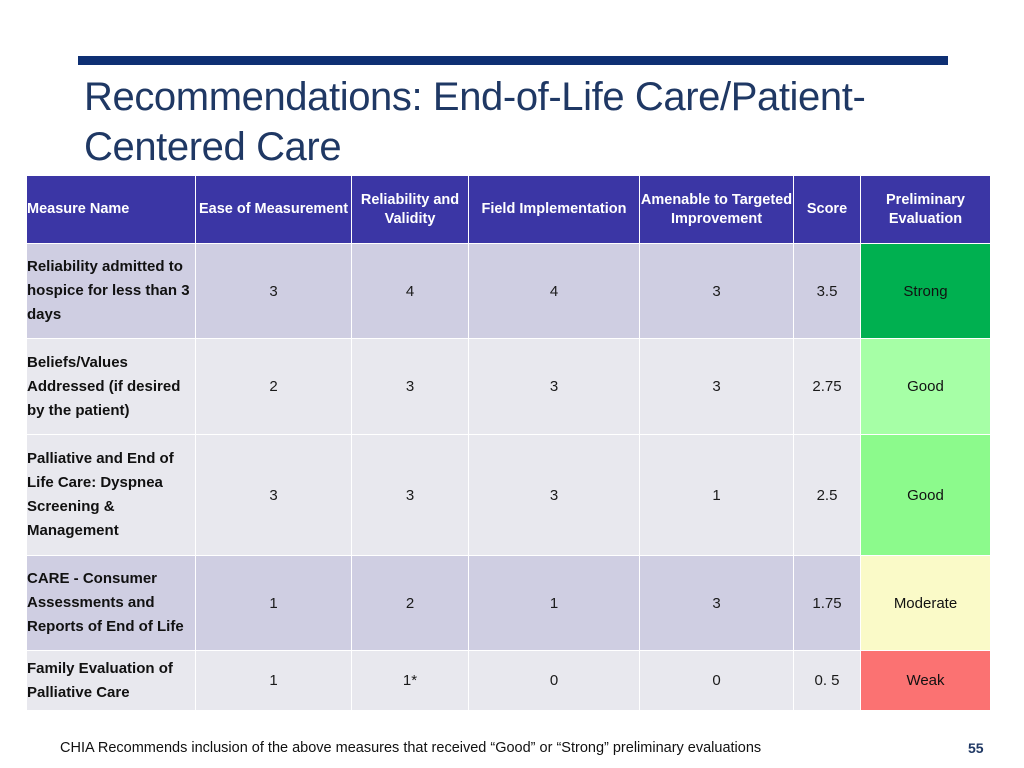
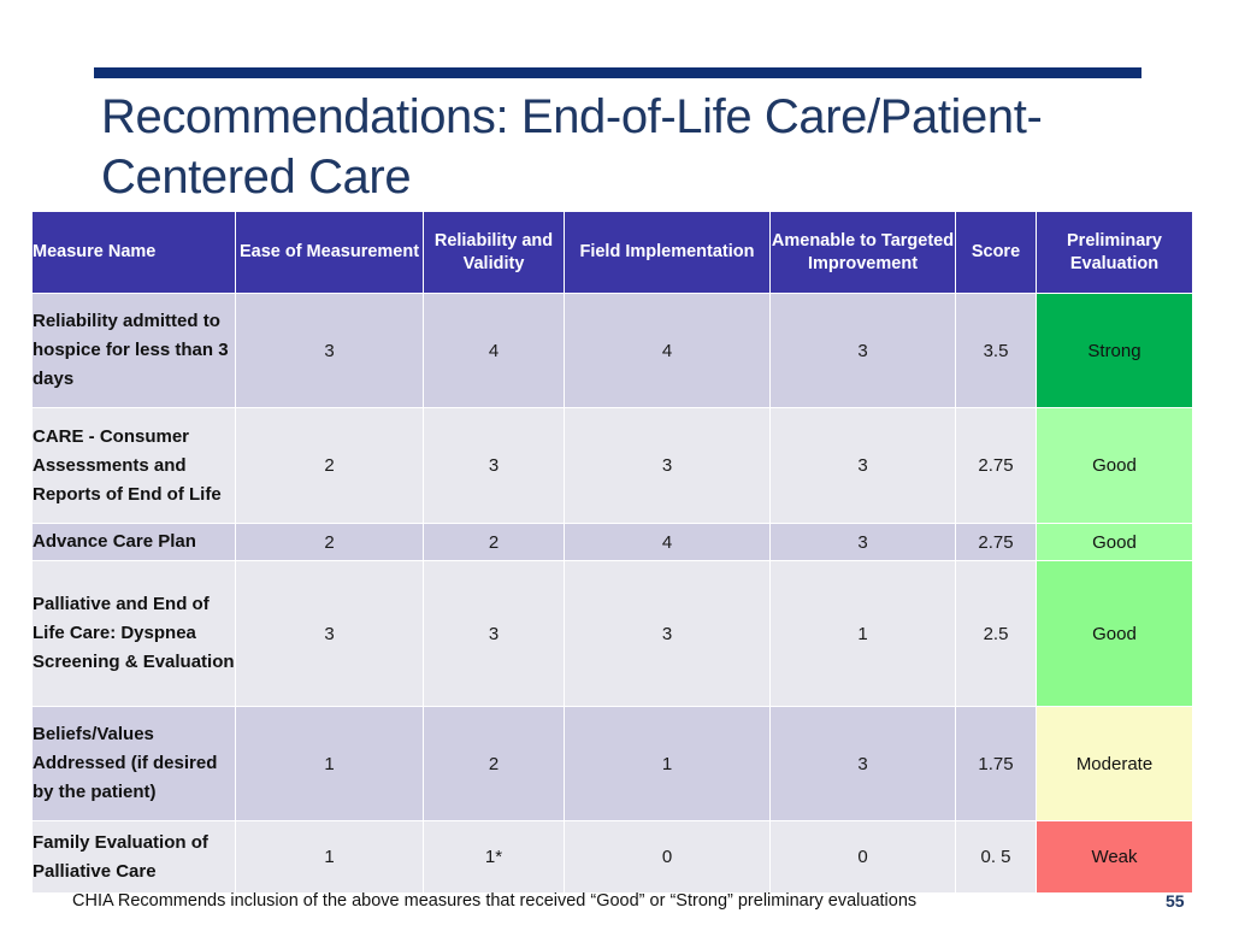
  Recommendations: End-of-Life Care/Patient-Centered Care
  Measure Name	Ease of Measurement	Reliability and Validity	Field Implementation	Amenable to Targeted Improvement	Score	Preliminary Evaluation
  Reliability admitted to hospice for less than 3 days	3	4	4	3	3.5	Strong
- Beliefs/Values Addressed (if desired by the patient)	2	3	3	3	2.75	Good
+ CARE - Consumer Assessments and Reports of End of Life	2	3	3	3	2.75	Good
+ Advance Care Plan	2	2	4	3	2.75	Good
- Palliative and End of Life Care: Dyspnea Screening & Management	3	3	3	1	2.5	Good
+ Palliative and End of Life Care: Dyspnea Screening & Evaluation	3	3	3	1	2.5	Good
- CARE - Consumer Assessments and Reports of End of Life	1	2	1	3	1.75	Moderate
+ Beliefs/Values Addressed (if desired by the patient)	1	2	1	3	1.75	Moderate
  Family Evaluation of Palliative Care	1	1*	0	0	0. 5	Weak
  CHIA Recommends inclusion of the above measures that received “Good” or “Strong” preliminary evaluations
  55
